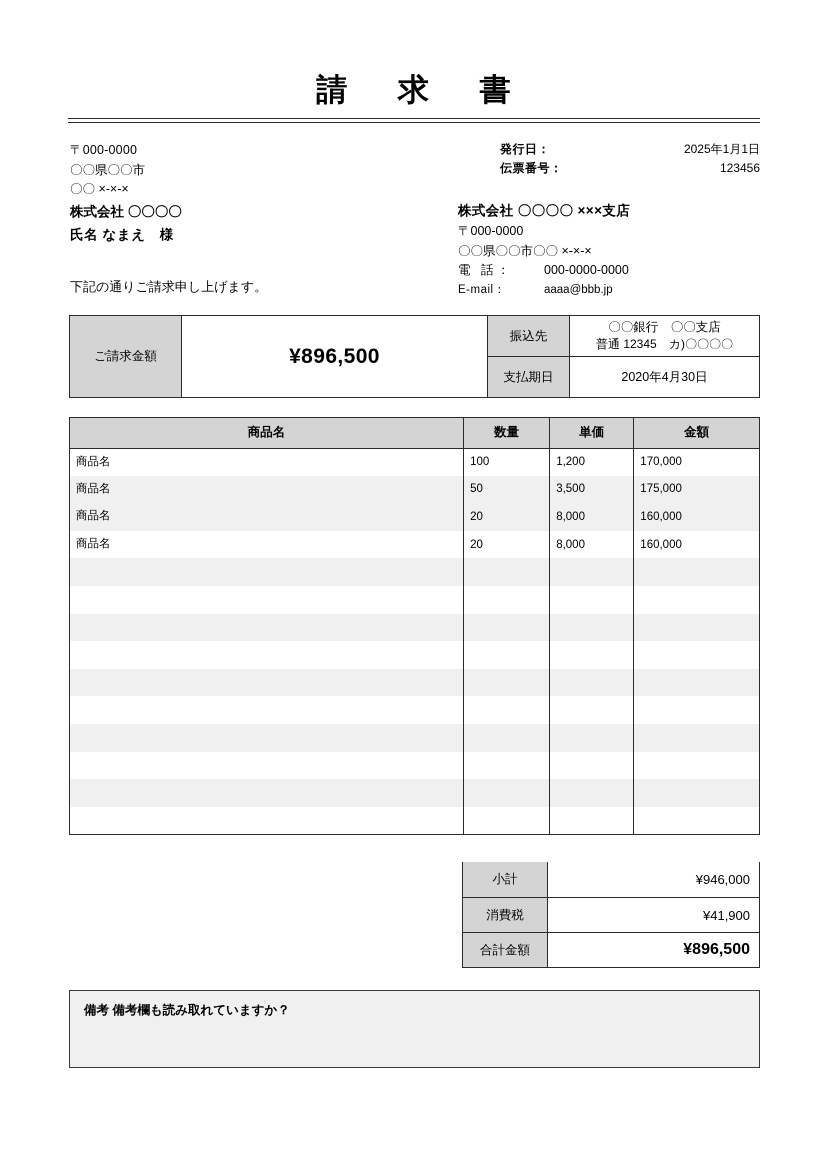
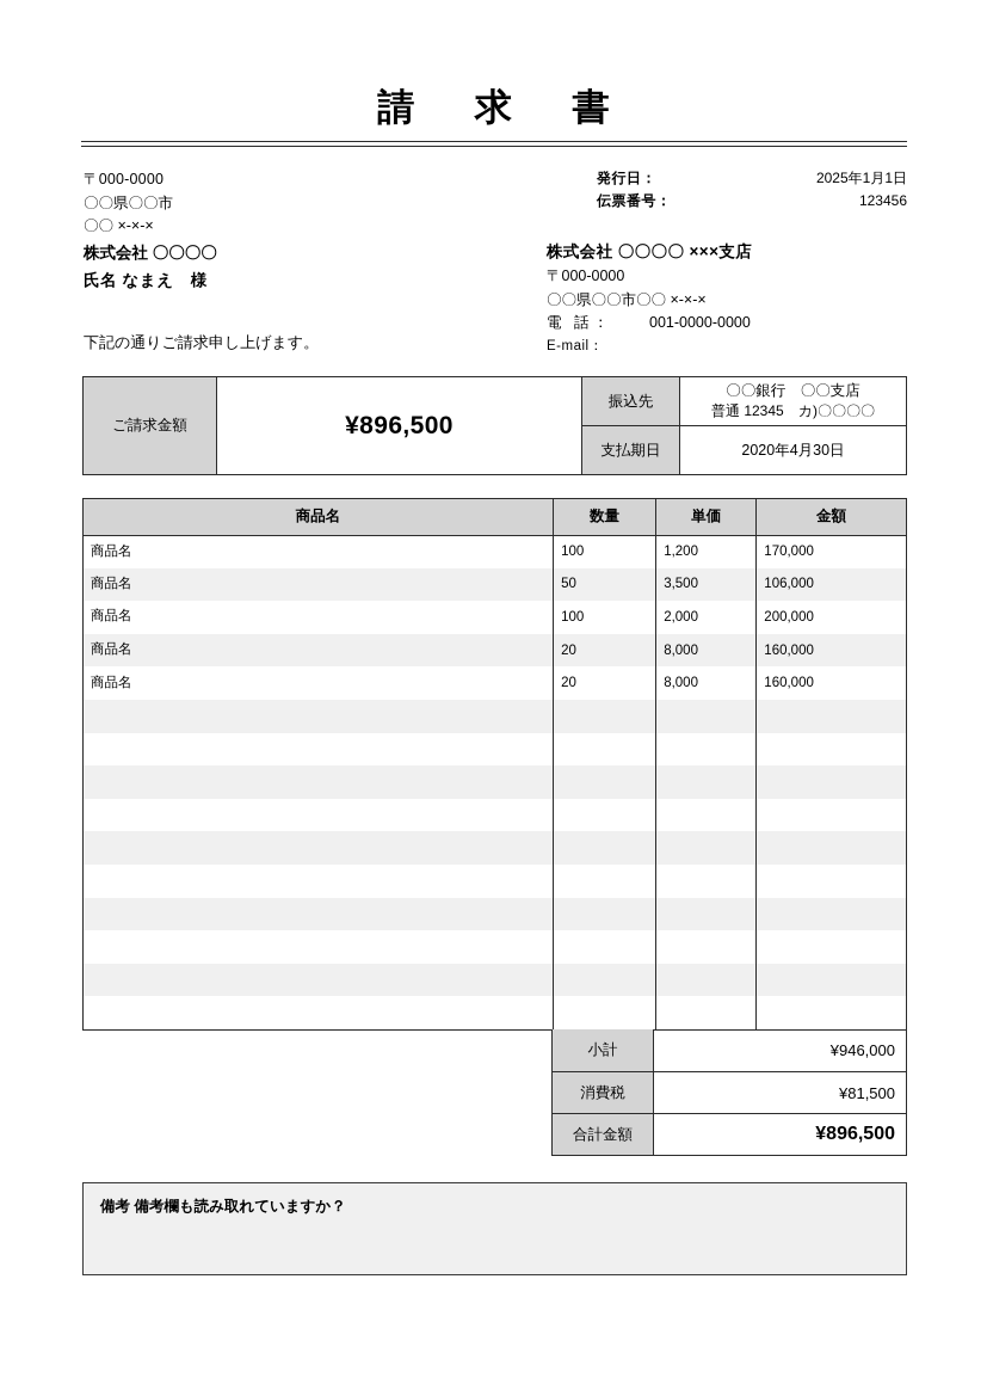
  請 求 書
  〒000-0000
  〇〇県〇〇市
  〇〇 ×-×-×
  株式会社 〇〇〇〇
  氏名 なまえ 様
  下記の通りご請求申し上げます。
  発行日：
  2025年1月1日
  伝票番号：
  123456
  株式会社 〇〇〇〇 ×××支店
  〒000-0000
  〇〇県〇〇市〇〇 ×-×-×
  電 話：
- 000-0000-0000
+ 001-0000-0000
  E-mail：
- aaaa@bbb.jp
  ご請求金額
  ¥896,500
  振込先
  〇〇銀行 〇〇支店
  普通 12345 カ)〇〇〇〇
  支払期日
  2020年4月30日
  商品名	数量	単価	金額
  商品名	100	1,200	170,000
- 商品名	50	3,500	175,000
+ 商品名	50	3,500	106,000
+ 商品名	100	2,000	200,000
  商品名	20	8,000	160,000
  商品名	20	8,000	160,000
  小計
  ¥946,000
  消費税
- ¥41,900
+ ¥81,500
  合計金額
  ¥896,500
  備考 備考欄も読み取れていますか？
